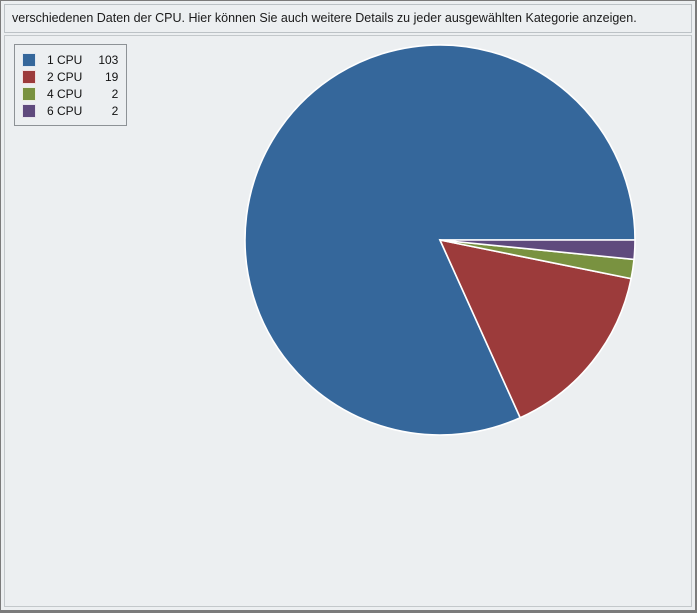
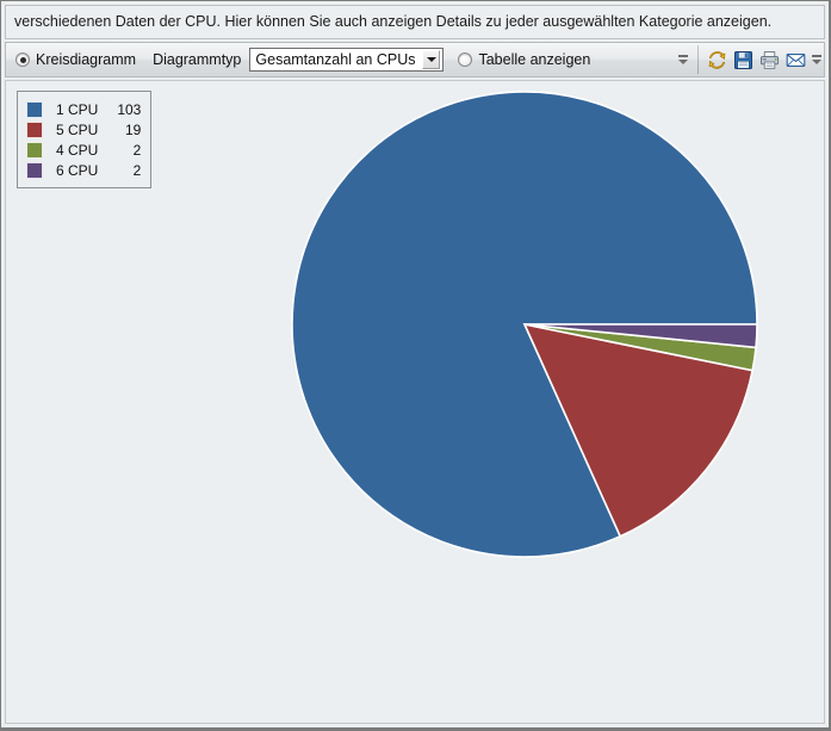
- verschiedenen Daten der CPU. Hier können Sie auch weitere Details zu jeder ausgewählten Kategorie anzeigen.
+ verschiedenen Daten der CPU. Hier können Sie auch anzeigen Details zu jeder ausgewählten Kategorie anzeigen.
+ Kreisdiagramm
+ Diagrammtyp
+ Gesamtanzahl an CPUs
+ Tabelle anzeigen
  1 CPU
  103
- 2 CPU
+ 5 CPU
  19
  4 CPU
  2
  6 CPU
  2
